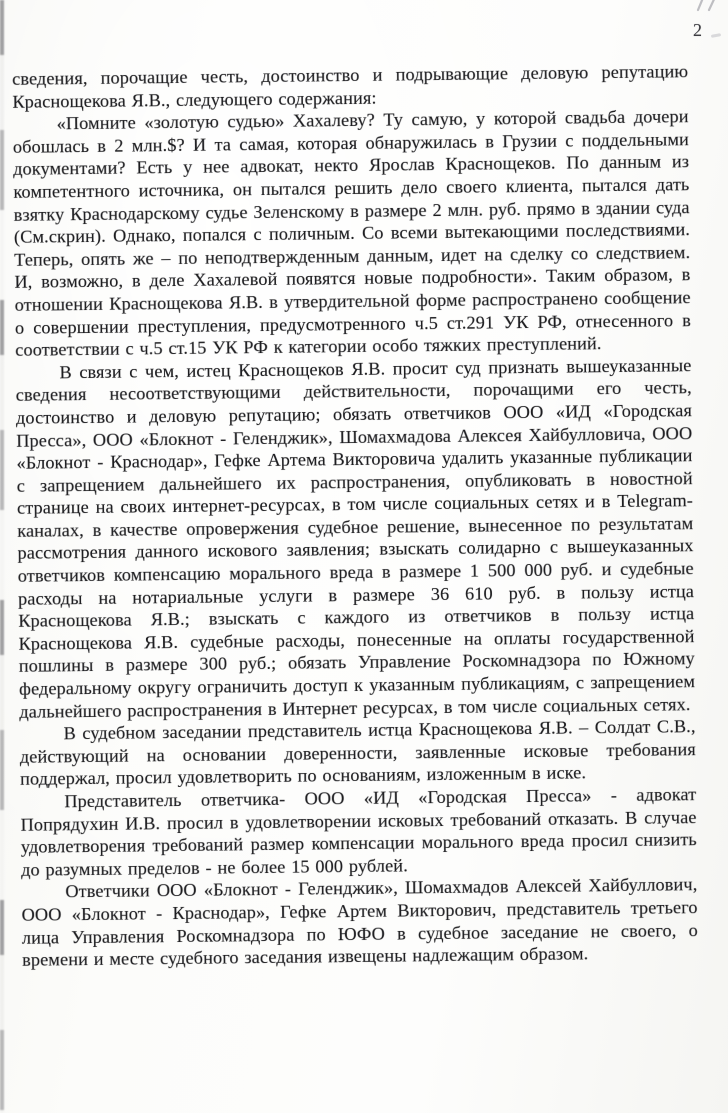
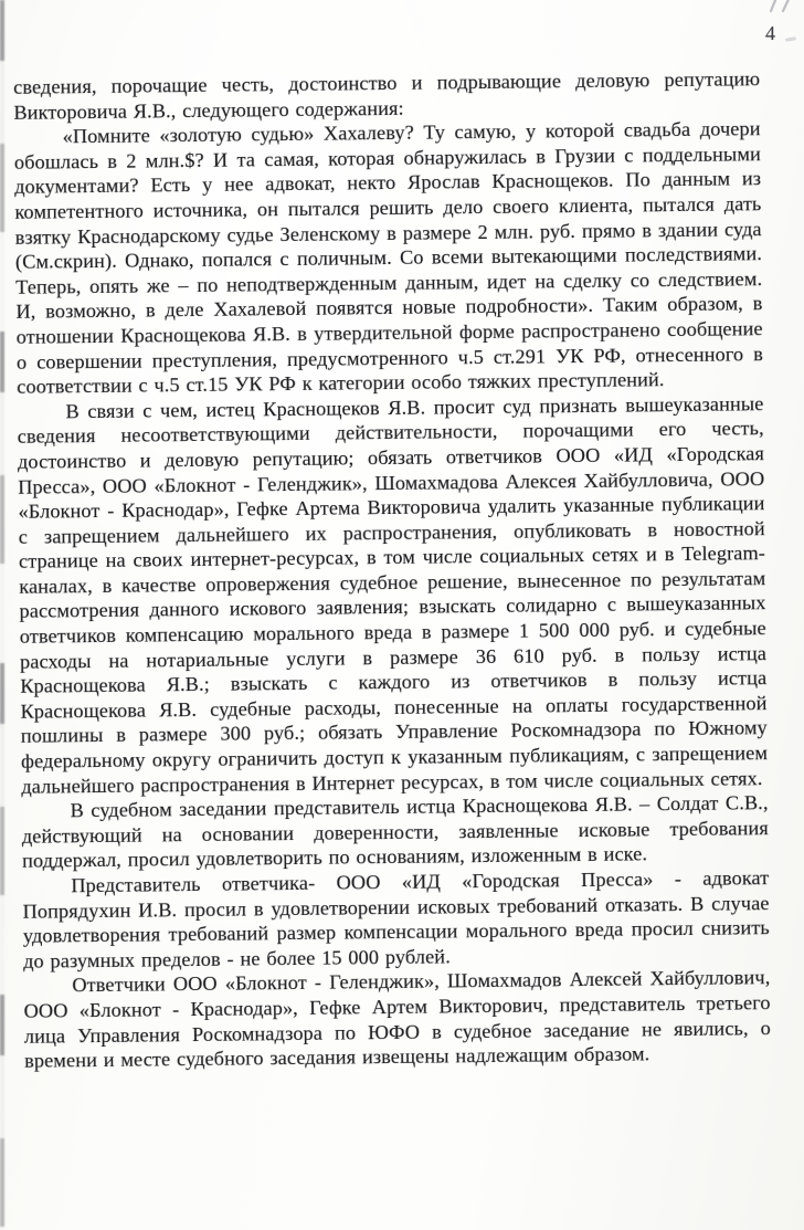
- 2
+ 4
- сведения, порочащие честь, достоинство и подрывающие деловую репутацию Краснощекова Я.В., следующего содержания:
+ сведения, порочащие честь, достоинство и подрывающие деловую репутацию Викторовича Я.В., следующего содержания:
  «Помните «золотую судью» Хахалеву? Ту самую, у которой свадьба дочери обошлась в 2 млн.$? И та самая, которая обнаружилась в Грузии с поддельными документами? Есть у нее адвокат, некто Ярослав Краснощеков. По данным из компетентного источника, он пытался решить дело своего клиента, пытался дать взятку Краснодарскому судье Зеленскому в размере 2 млн. руб. прямо в здании суда (См.скрин). Однако, попался с поличным. Со всеми вытекающими последствиями. Теперь, опять же – по неподтвержденным данным, идет на сделку со следствием. И, возможно, в деле Хахалевой появятся новые подробности». Таким образом, в отношении Краснощекова Я.В. в утвердительной форме распространено сообщение о совершении преступления, предусмотренного ч.5 ст.291 УК РФ, отнесенного в соответствии с ч.5 ст.15 УК РФ к категории особо тяжких преступлений.
  В связи с чем, истец Краснощеков Я.В. просит суд признать вышеуказанные сведения несоответствующими действительности, порочащими его честь, достоинство и деловую репутацию; обязать ответчиков ООО «ИД «Городская Пресса», ООО «Блокнот - Геленджик», Шомахмадова Алексея Хайбулловича, ООО «Блокнот - Краснодар», Гефке Артема Викторовича удалить указанные публикации с запрещением дальнейшего их распространения, опубликовать в новостной странице на своих интернет-ресурсах, в том числе социальных сетях и в Telegram-каналах, в качестве опровержения судебное решение, вынесенное по результатам рассмотрения данного искового заявления; взыскать солидарно с вышеуказанных ответчиков компенсацию морального вреда в размере 1 500 000 руб. и судебные расходы на нотариальные услуги в размере 36 610 руб. в пользу истца Краснощекова Я.В.; взыскать с каждого из ответчиков в пользу истца Краснощекова Я.В. судебные расходы, понесенные на оплаты государственной пошлины в размере 300 руб.; обязать Управление Роскомнадзора по Южному федеральному округу ограничить доступ к указанным публикациям, с запрещением дальнейшего распространения в Интернет ресурсах, в том числе социальных сетях.
  В судебном заседании представитель истца Краснощекова Я.В. – Солдат С.В., действующий на основании доверенности, заявленные исковые требования поддержал, просил удовлетворить по основаниям, изложенным в иске.
  Представитель ответчика- ООО «ИД «Городская Пресса» - адвокат Попрядухин И.В. просил в удовлетворении исковых требований отказать. В случае удовлетворения требований размер компенсации морального вреда просил снизить до разумных пределов - не более 15 000 рублей.
- Ответчики ООО «Блокнот - Геленджик», Шомахмадов Алексей Хайбуллович, ООО «Блокнот - Краснодар», Гефке Артем Викторович, представитель третьего лица Управления Роскомнадзора по ЮФО в судебное заседание не своего, о времени и месте судебного заседания извещены надлежащим образом.
+ Ответчики ООО «Блокнот - Геленджик», Шомахмадов Алексей Хайбуллович, ООО «Блокнот - Краснодар», Гефке Артем Викторович, представитель третьего лица Управления Роскомнадзора по ЮФО в судебное заседание не явились, о времени и месте судебного заседания извещены надлежащим образом.
